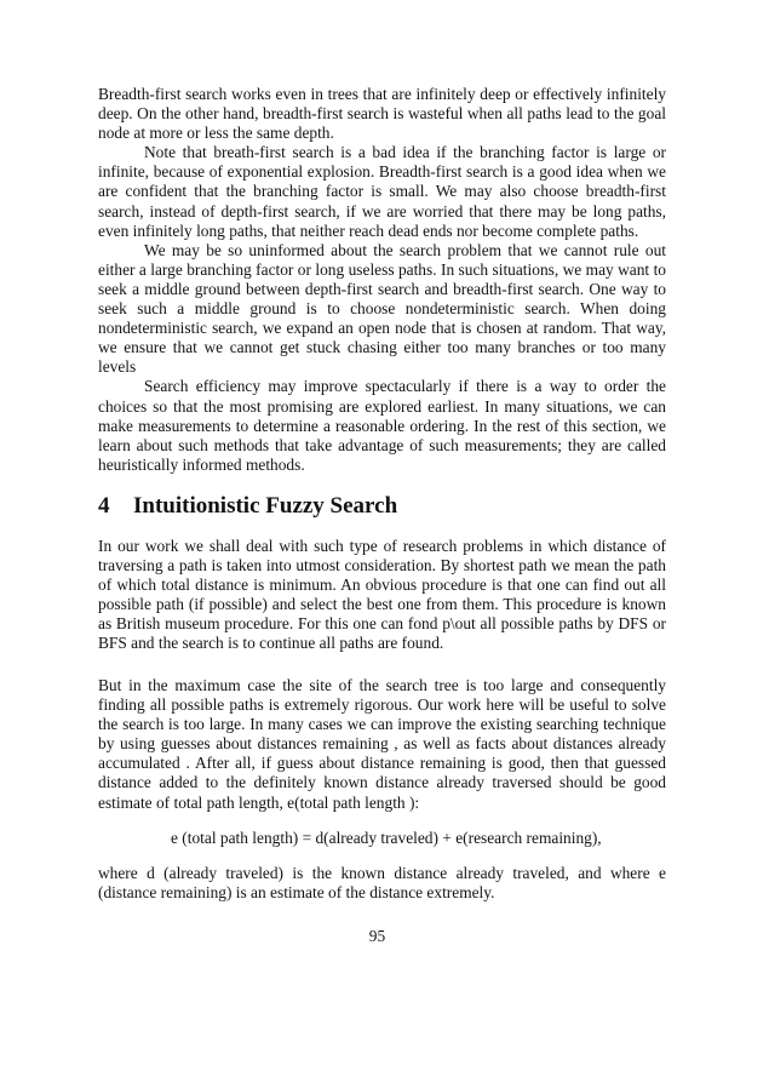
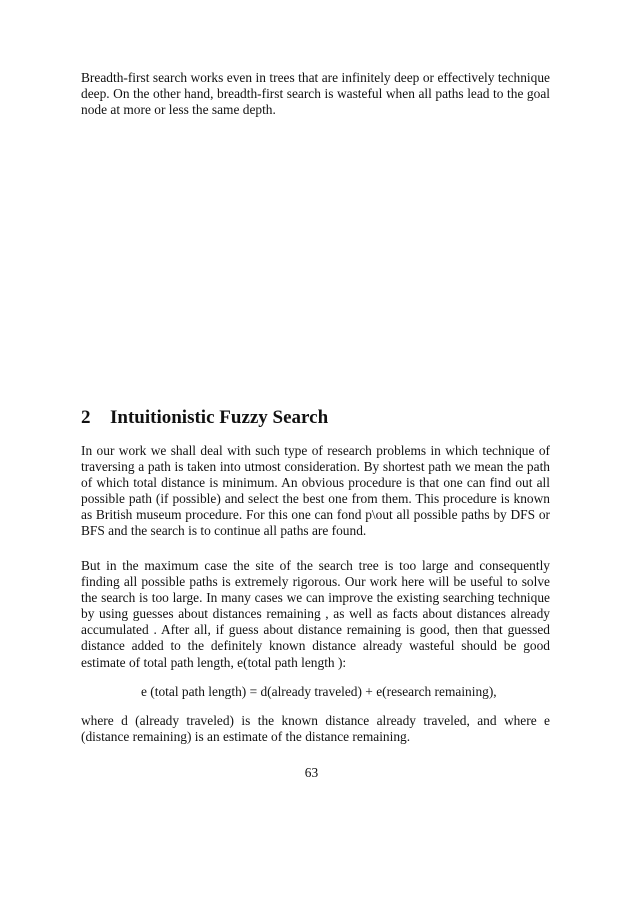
- Breadth-first search works even in trees that are infinitely deep or effectively infinitely deep. On the other hand, breadth-first search is wasteful when all paths lead to the goal node at more or less the same depth.
+ Breadth-first search works even in trees that are infinitely deep or effectively technique deep. On the other hand, breadth-first search is wasteful when all paths lead to the goal node at more or less the same depth.
- Note that breath-first search is a bad idea if the branching factor is large or infinite, because of exponential explosion. Breadth-first search is a good idea when we are confident that the branching factor is small. We may also choose breadth-first search, instead of depth-first search, if we are worried that there may be long paths, even infinitely long paths, that neither reach dead ends nor become complete paths.
- We may be so uninformed about the search problem that we cannot rule out either a large branching factor or long useless paths. In such situations, we may want to seek a middle ground between depth-first search and breadth-first search. One way to seek such a middle ground is to choose nondeterministic search. When doing nondeterministic search, we expand an open node that is chosen at random. That way, we ensure that we cannot get stuck chasing either too many branches or too many levels
- Search efficiency may improve spectacularly if there is a way to order the choices so that the most promising are explored earliest. In many situations, we can make measurements to determine a reasonable ordering. In the rest of this section, we learn about such methods that take advantage of such measurements; they are called heuristically informed methods.
- 4 Intuitionistic Fuzzy Search
+ 2 Intuitionistic Fuzzy Search
- In our work we shall deal with such type of research problems in which distance of traversing a path is taken into utmost consideration. By shortest path we mean the path of which total distance is minimum. An obvious procedure is that one can find out all possible path (if possible) and select the best one from them. This procedure is known as British museum procedure. For this one can fond p\out all possible paths by DFS or BFS and the search is to continue all paths are found.
+ In our work we shall deal with such type of research problems in which technique of traversing a path is taken into utmost consideration. By shortest path we mean the path of which total distance is minimum. An obvious procedure is that one can find out all possible path (if possible) and select the best one from them. This procedure is known as British museum procedure. For this one can fond p\out all possible paths by DFS or BFS and the search is to continue all paths are found.
- But in the maximum case the site of the search tree is too large and consequently finding all possible paths is extremely rigorous. Our work here will be useful to solve the search is too large. In many cases we can improve the existing searching technique by using guesses about distances remaining , as well as facts about distances already accumulated . After all, if guess about distance remaining is good, then that guessed distance added to the definitely known distance already traversed should be good estimate of total path length, e(total path length ):
+ But in the maximum case the site of the search tree is too large and consequently finding all possible paths is extremely rigorous. Our work here will be useful to solve the search is too large. In many cases we can improve the existing searching technique by using guesses about distances remaining , as well as facts about distances already accumulated . After all, if guess about distance remaining is good, then that guessed distance added to the definitely known distance already wasteful should be good estimate of total path length, e(total path length ):
  e (total path length) = d(already traveled) + e(research remaining),
- where d (already traveled) is the known distance already traveled, and where e (distance remaining) is an estimate of the distance extremely.
+ where d (already traveled) is the known distance already traveled, and where e (distance remaining) is an estimate of the distance remaining.
- 95
+ 63
